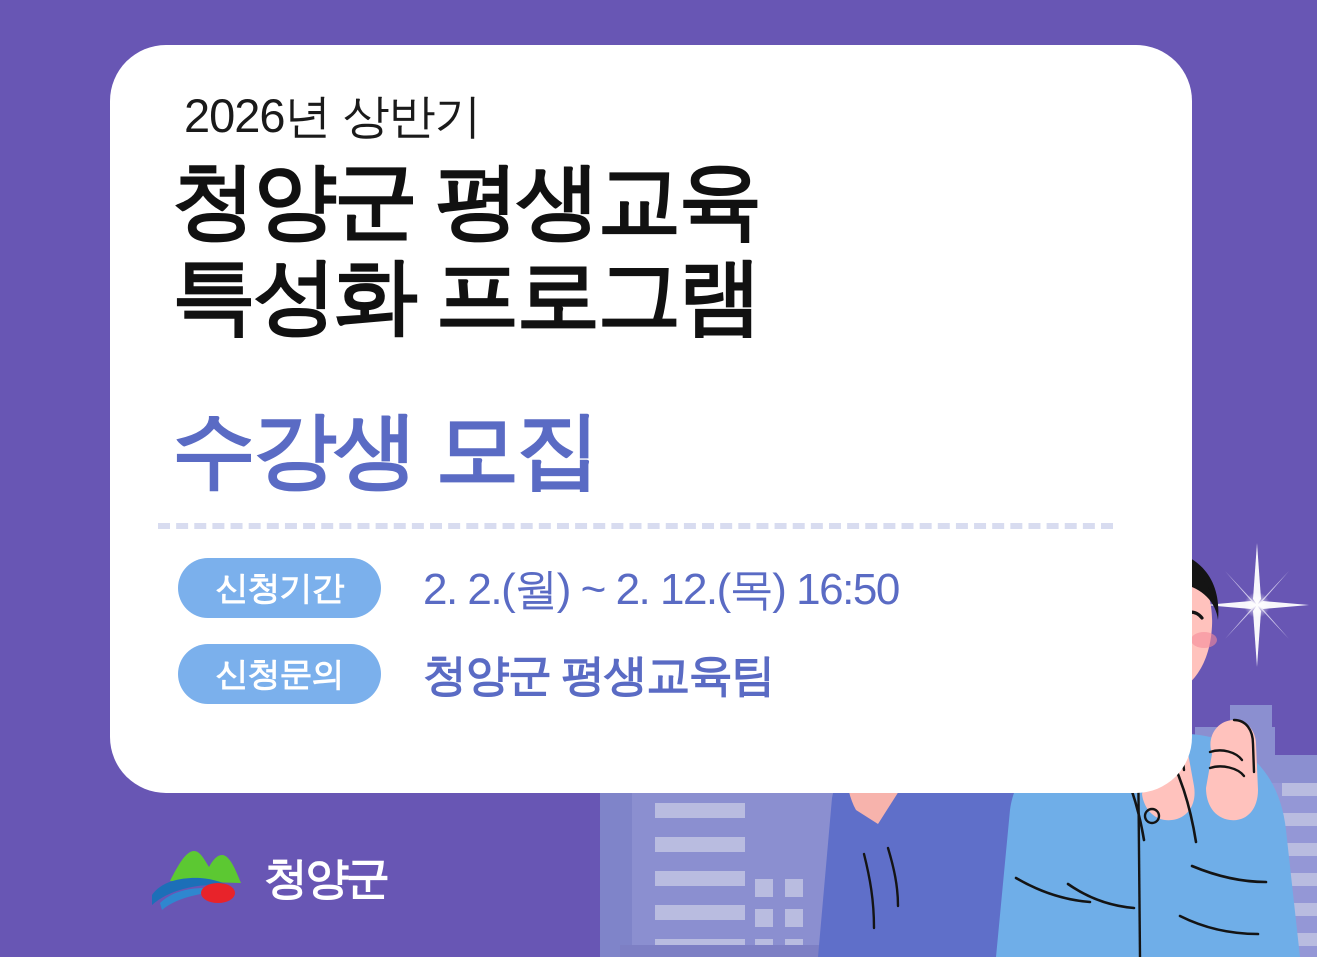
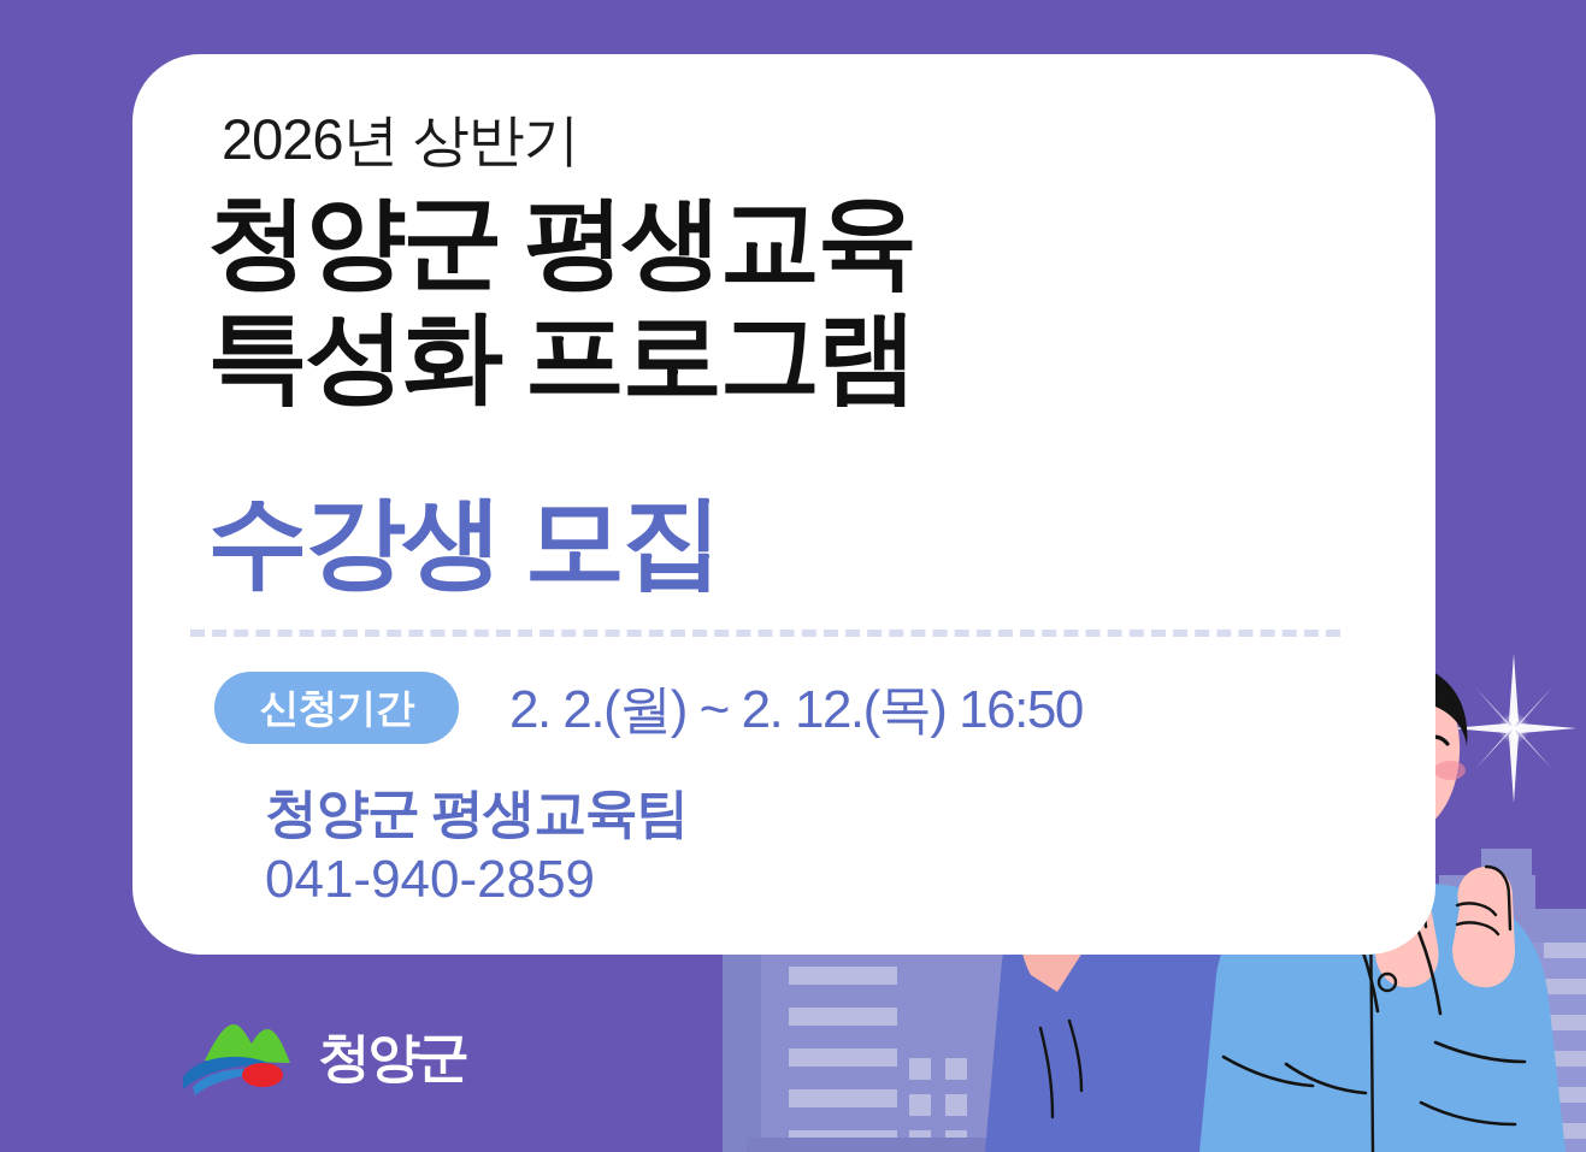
  2026년 상반기
  청양군 평생교육
  특성화 프로그램
  수강생 모집
  신청기간
  2. 2.(월) ~ 2. 12.(목) 16:50
- 신청문의
  청양군 평생교육팀
+ 041-940-2859
  청양군
